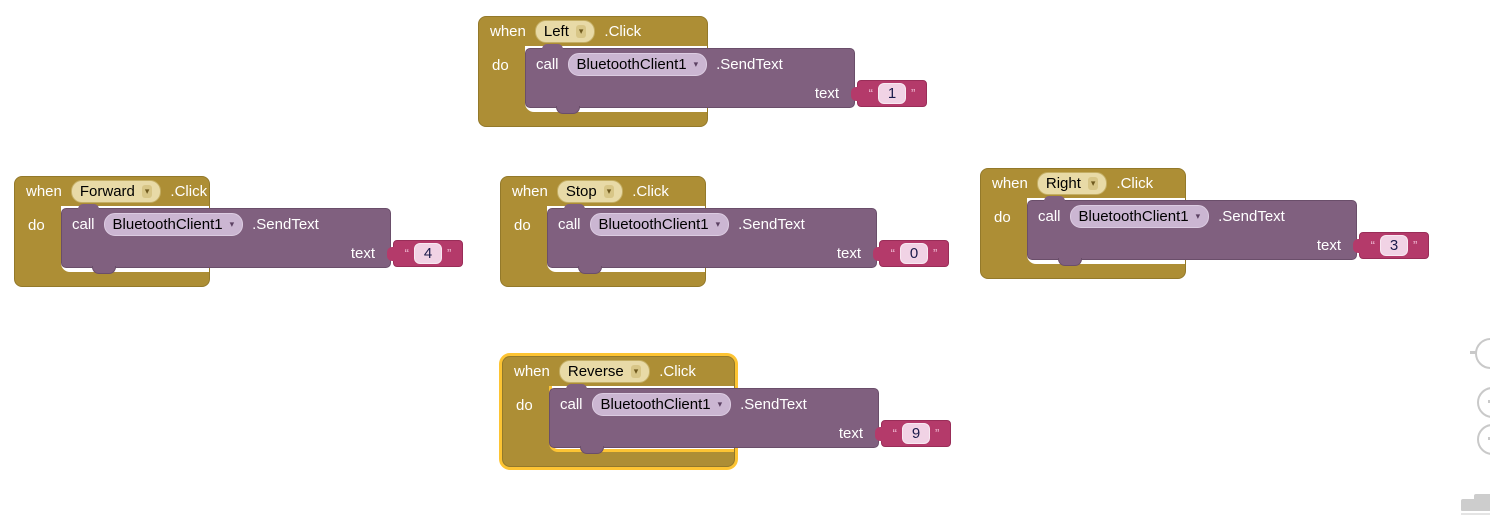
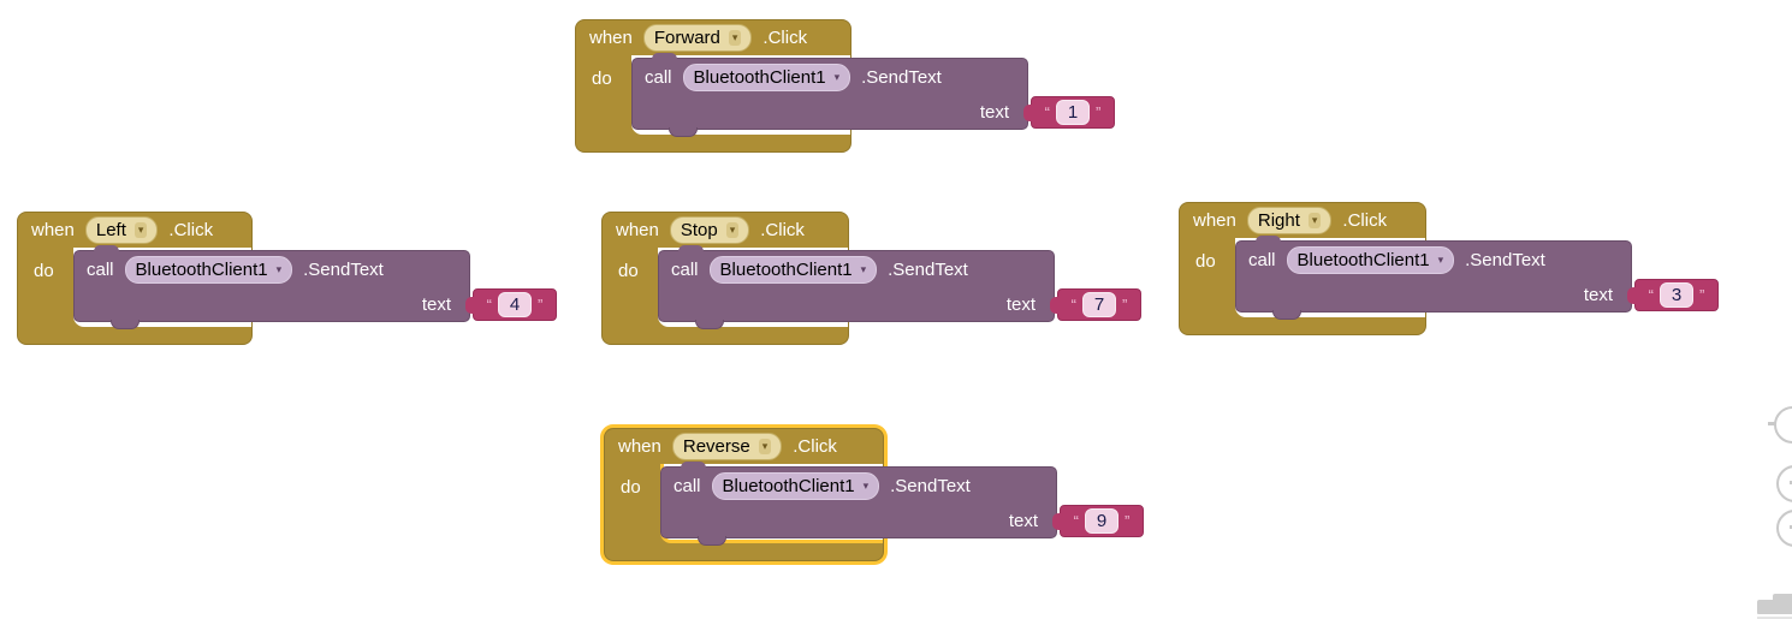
  when
- Left
+ Forward
  ▾
  .Click
  do
  call
  BluetoothClient1
  ▾
  .SendText
  text
  “
  1
  ”
  when
- Forward
+ Left
  ▾
  .Click
  do
  call
  BluetoothClient1
  ▾
  .SendText
  text
  “
  4
  ”
  when
  Stop
  ▾
  .Click
  do
  call
  BluetoothClient1
  ▾
  .SendText
  text
  “
- 0
+ 7
  ”
  when
  Right
  ▾
  .Click
  do
  call
  BluetoothClient1
  ▾
  .SendText
  text
  “
  3
  ”
  when
  Reverse
  ▾
  .Click
  do
  call
  BluetoothClient1
  ▾
  .SendText
  text
  “
  9
  ”
